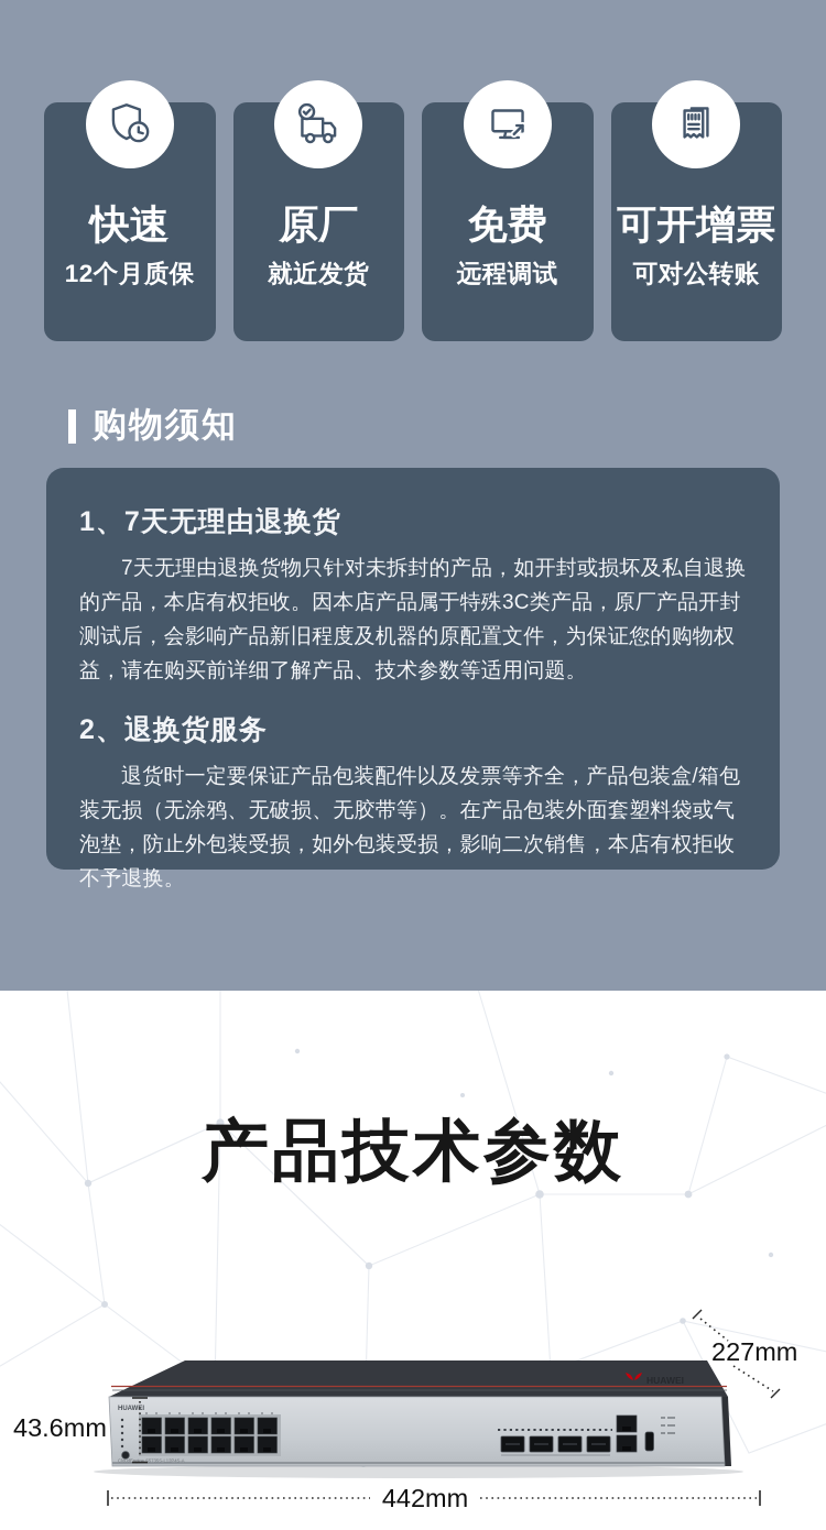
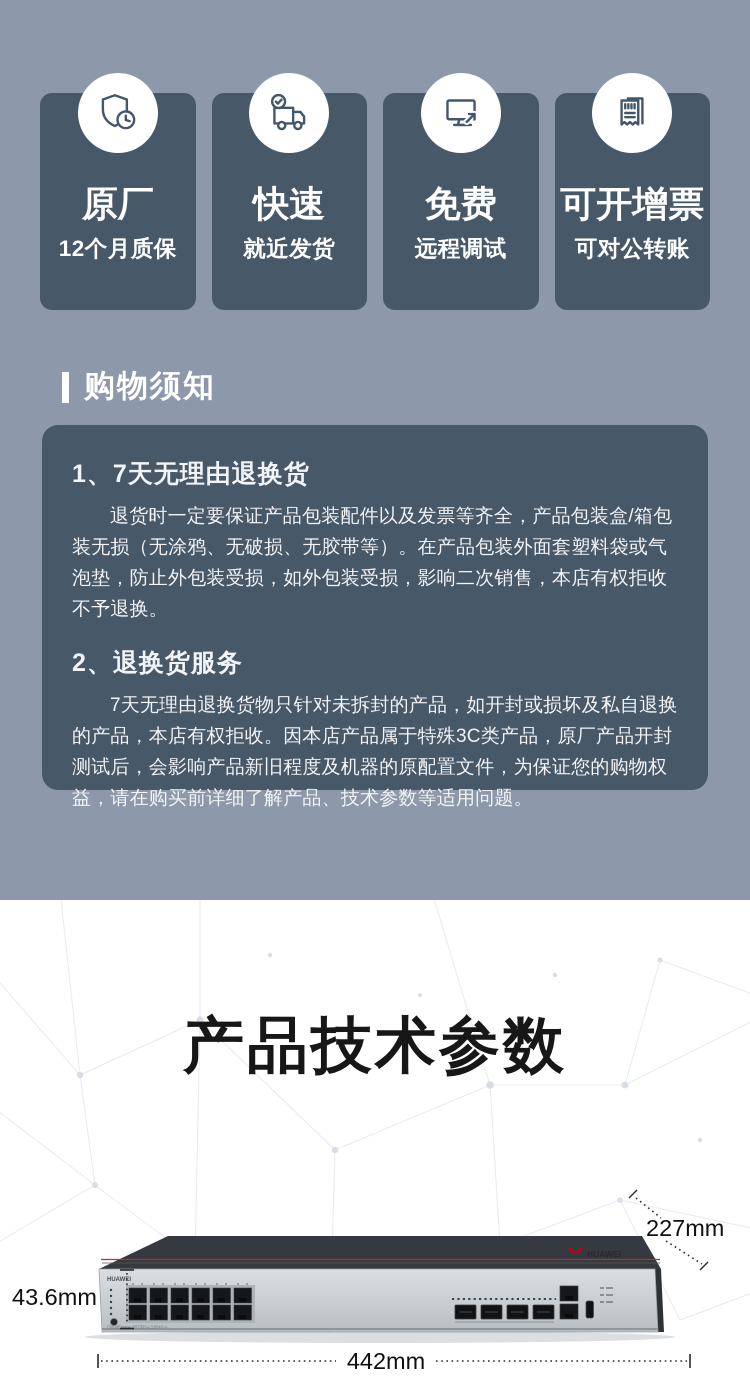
- 快速
+ 原厂
  12个月质保
- 原厂
+ 快速
  就近发货
  免费
  远程调试
  可开增票
  可对公转账
  购物须知
  1、7天无理由退换货
- 7天无理由退换货物只针对未拆封的产品，如开封或损坏及私自退换的产品，本店有权拒收。因本店产品属于特殊3C类产品，原厂产品开封测试后，会影响产品新旧程度及机器的原配置文件，为保证您的购物权益，请在购买前详细了解产品、技术参数等适用问题。
+ 退货时一定要保证产品包装配件以及发票等齐全，产品包装盒/箱包装无损（无涂鸦、无破损、无胶带等）。在产品包装外面套塑料袋或气泡垫，防止外包装受损，如外包装受损，影响二次销售，本店有权拒收不予退换。
  2、退换货服务
- 退货时一定要保证产品包装配件以及发票等齐全，产品包装盒/箱包装无损（无涂鸦、无破损、无胶带等）。在产品包装外面套塑料袋或气泡垫，防止外包装受损，如外包装受损，影响二次销售，本店有权拒收不予退换。
+ 7天无理由退换货物只针对未拆封的产品，如开封或损坏及私自退换的产品，本店有权拒收。因本店产品属于特殊3C类产品，原厂产品开封测试后，会影响产品新旧程度及机器的原配置文件，为保证您的购物权益，请在购买前详细了解产品、技术参数等适用问题。
  产品技术参数
  HUAWEI
  43.6mm
  442mm
  227mm
